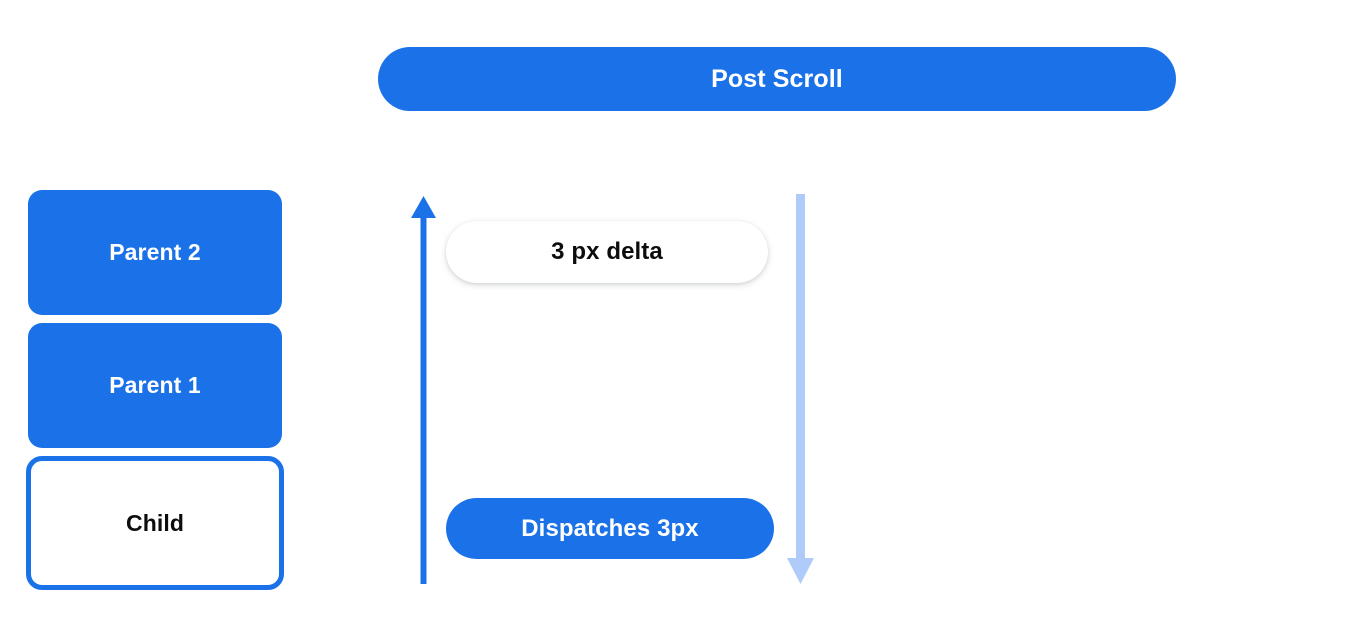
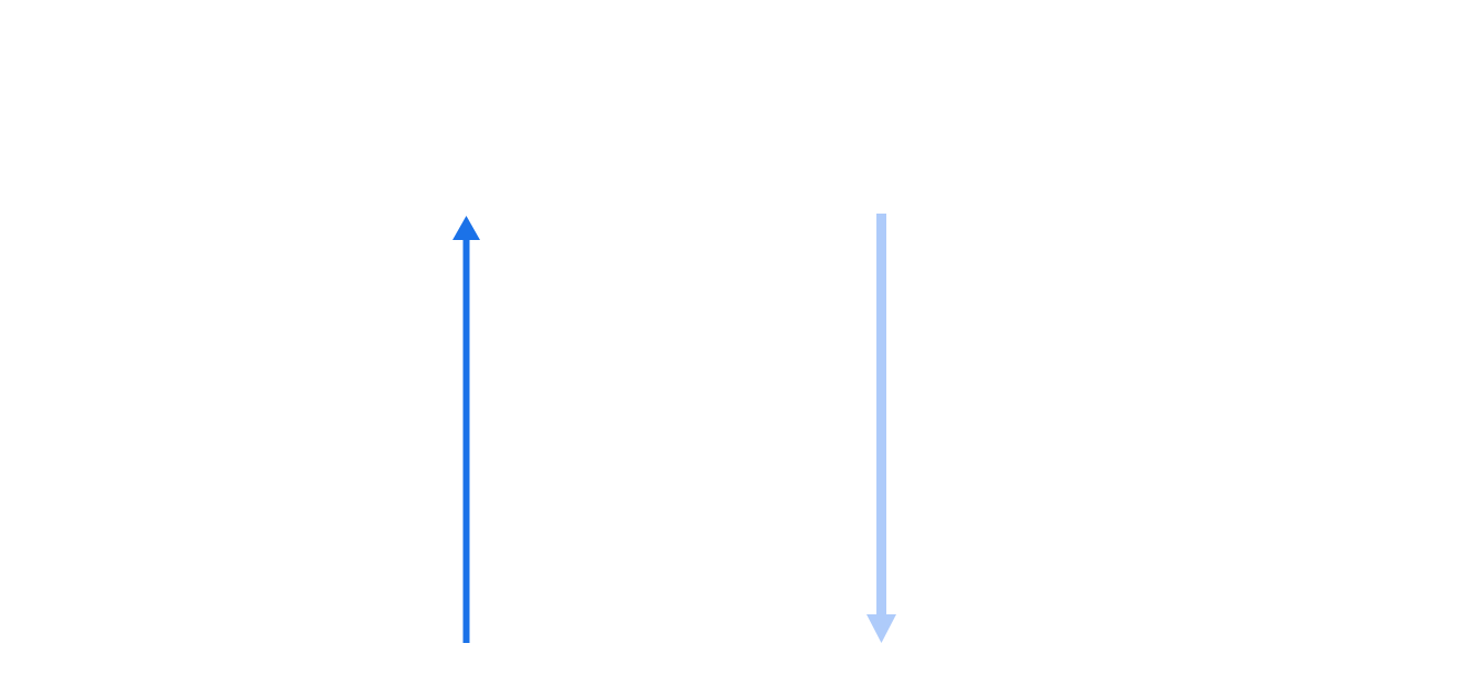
- Post Scroll
- Parent 2
- Parent 1
- Child
- 3 px delta
- Dispatches 3px
